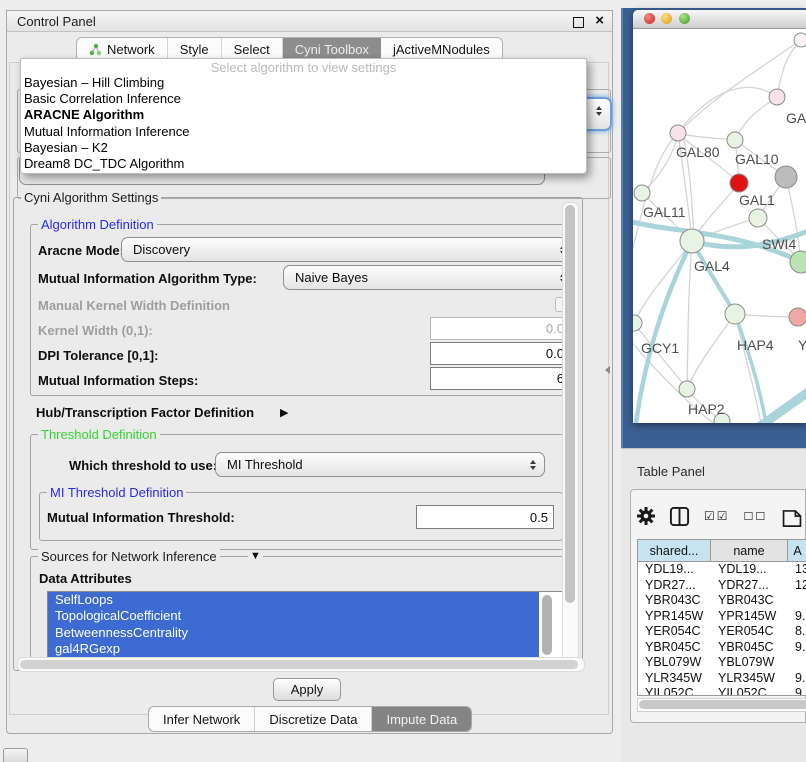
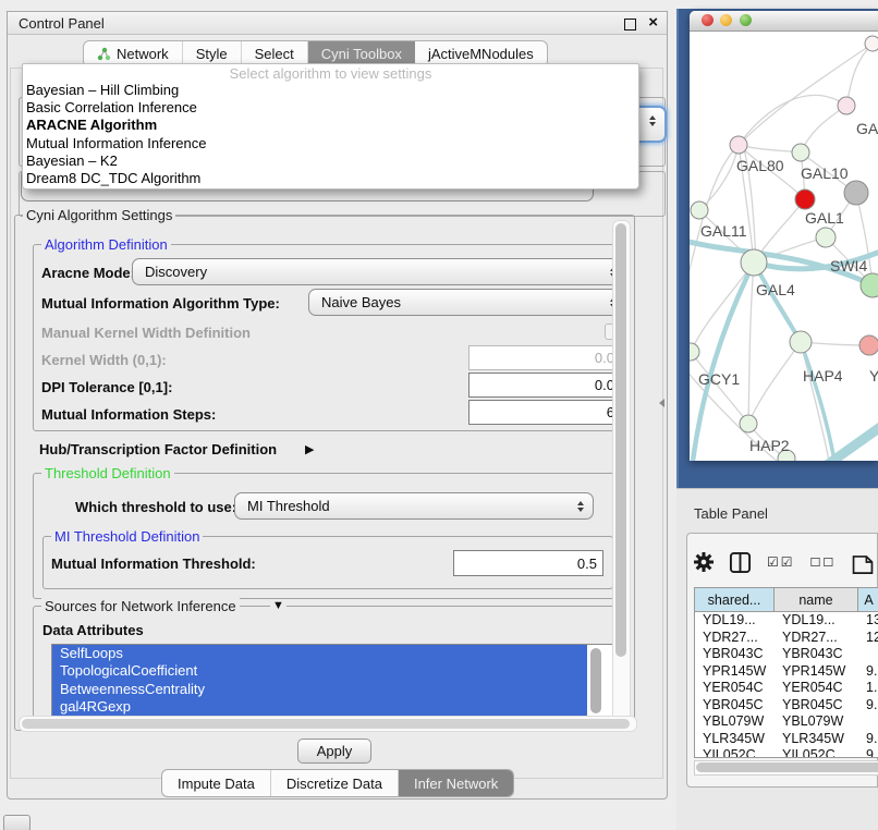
  Control Panel
  ×
  Network
  Style
  Select
  Cyni Toolbox
  jActiveMNodules
  Select algorithm to view settings
  Bayesian – Hill Climbing
  Basic Correlation Inference
  ARACNE Algorithm
  Mutual Information Inference
  Bayesian – K2
  Dream8 DC_TDC Algorithm
  Cyni Algorithm Settings
  Algorithm Definition
  Aracne Mode
  Discovery
  Mutual Information Algorithm Type:
  Naive Bayes
  Manual Kernel Width Definition
  Kernel Width (0,1):
  0.0
  DPI Tolerance [0,1]:
  0.0
  Mutual Information Steps:
  6
  Hub/Transcription Factor Definition
  ▶
  Threshold Definition
  Which threshold to use
  MI Threshold
  MI Threshold Definition
  Mutual Information Threshold:
  0.5
  Sources for Network Inference
  ▼
  Data Attributes
  SelfLoops
  TopologicalCoefficient
  BetweennessCentrality
  gal4RGexp
  Apply
- Infer Network
+ Impute Data
  Discretize Data
- Impute Data
+ Infer Network
  GAL80
  GAL10
  GAL1
  GAL11
  SWI4
  GAL4
  GCY1
  HAP4
  Y
  HAP2
  Table Panel
  ☑☑
  ☐☐
  shared...
  name
  A
  YDL19...
  YDL19...
  13
  YDR27...
  YDR27...
  12
  YBR043C
  YBR043C
  YPR145W
  YPR145W
  9.
  YER054C
  YER054C
- 8.
+ 1.
  YBR045C
  YBR045C
  9.
  YBL079W
  YBL079W
  YLR345W
  YLR345W
  9.
  YIL052C
  YIL052C
  9
